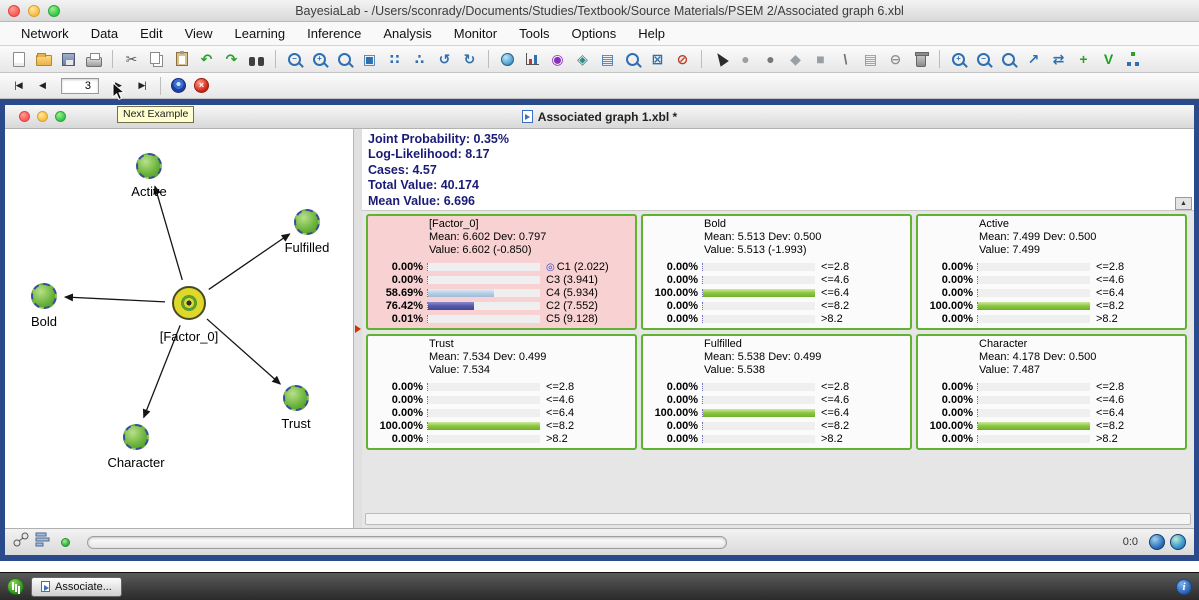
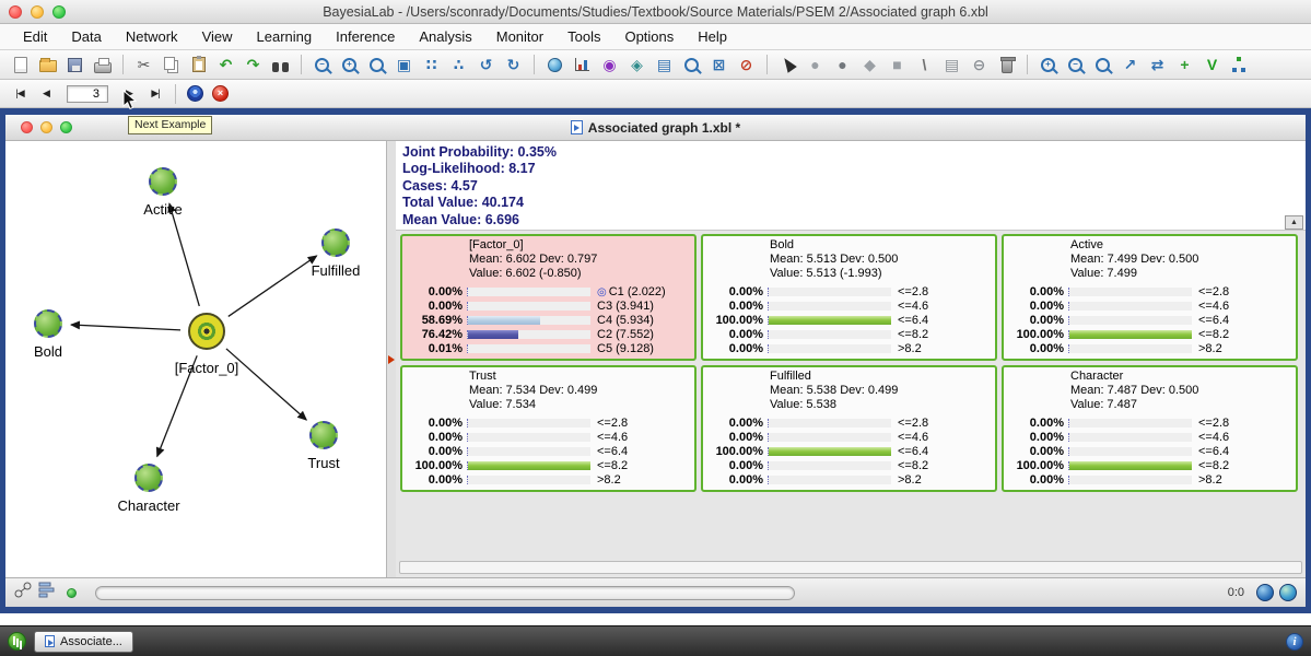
  BayesiaLab - /Users/sconrady/Documents/Studies/Textbook/Source Materials/PSEM 2/Associated graph 6.xbl
- Network
+ Edit
  Data
- Edit
+ Network
  View
  Learning
  Inference
  Analysis
  Monitor
  Tools
  Options
  Help
  ✂
  ↶
  ↷
  −
  +
  ▣
  ∷
  ∴
  ↺
  ↻
  ◉
  ◈
  ▤
  ⊠
  ⊘
  ●
  ●
  ◆
  ■
  \
  ▤
  ⊖
  +
  −
  ↗
  ⇄
  +
  V
  |◀
  ◀
  3
  ▶
  ▶|
  ×
  Associated graph 1.xbl *
  Active
  Fulfilled
  Bold
  [Factor_0]
  Trust
  Character
  Joint Probability: 0.35%
  Log-Likelihood: 8.17
  Cases: 4.57
  Total Value: 40.174
  Mean Value: 6.696
  [Factor_0]
  Mean: 6.602 Dev: 0.797
  Value: 6.602 (-0.850)
  0.00%
  ◎ C1 (2.022)
  0.00%
  C3 (3.941)
  58.69%
  C4 (5.934)
  76.42%
  C2 (7.552)
  0.01%
  C5 (9.128)
  Bold
  Mean: 5.513 Dev: 0.500
  Value: 5.513 (-1.993)
  0.00%
  <=2.8
  0.00%
  <=4.6
  100.00%
  <=6.4
  0.00%
  <=8.2
  0.00%
  >8.2
  Active
  Mean: 7.499 Dev: 0.500
  Value: 7.499
  0.00%
  <=2.8
  0.00%
  <=4.6
  0.00%
  <=6.4
  100.00%
  <=8.2
  0.00%
  >8.2
  Trust
  Mean: 7.534 Dev: 0.499
  Value: 7.534
  0.00%
  <=2.8
  0.00%
  <=4.6
  0.00%
  <=6.4
  100.00%
  <=8.2
  0.00%
  >8.2
  Fulfilled
  Mean: 5.538 Dev: 0.499
  Value: 5.538
  0.00%
  <=2.8
  0.00%
  <=4.6
  100.00%
  <=6.4
  0.00%
  <=8.2
  0.00%
  >8.2
  Character
- Mean: 4.178 Dev: 0.500
+ Mean: 7.487 Dev: 0.500
  Value: 7.487
  0.00%
  <=2.8
  0.00%
  <=4.6
  0.00%
  <=6.4
  100.00%
  <=8.2
  0.00%
  >8.2
  0:0
  Associate...
  i
  Next Example
